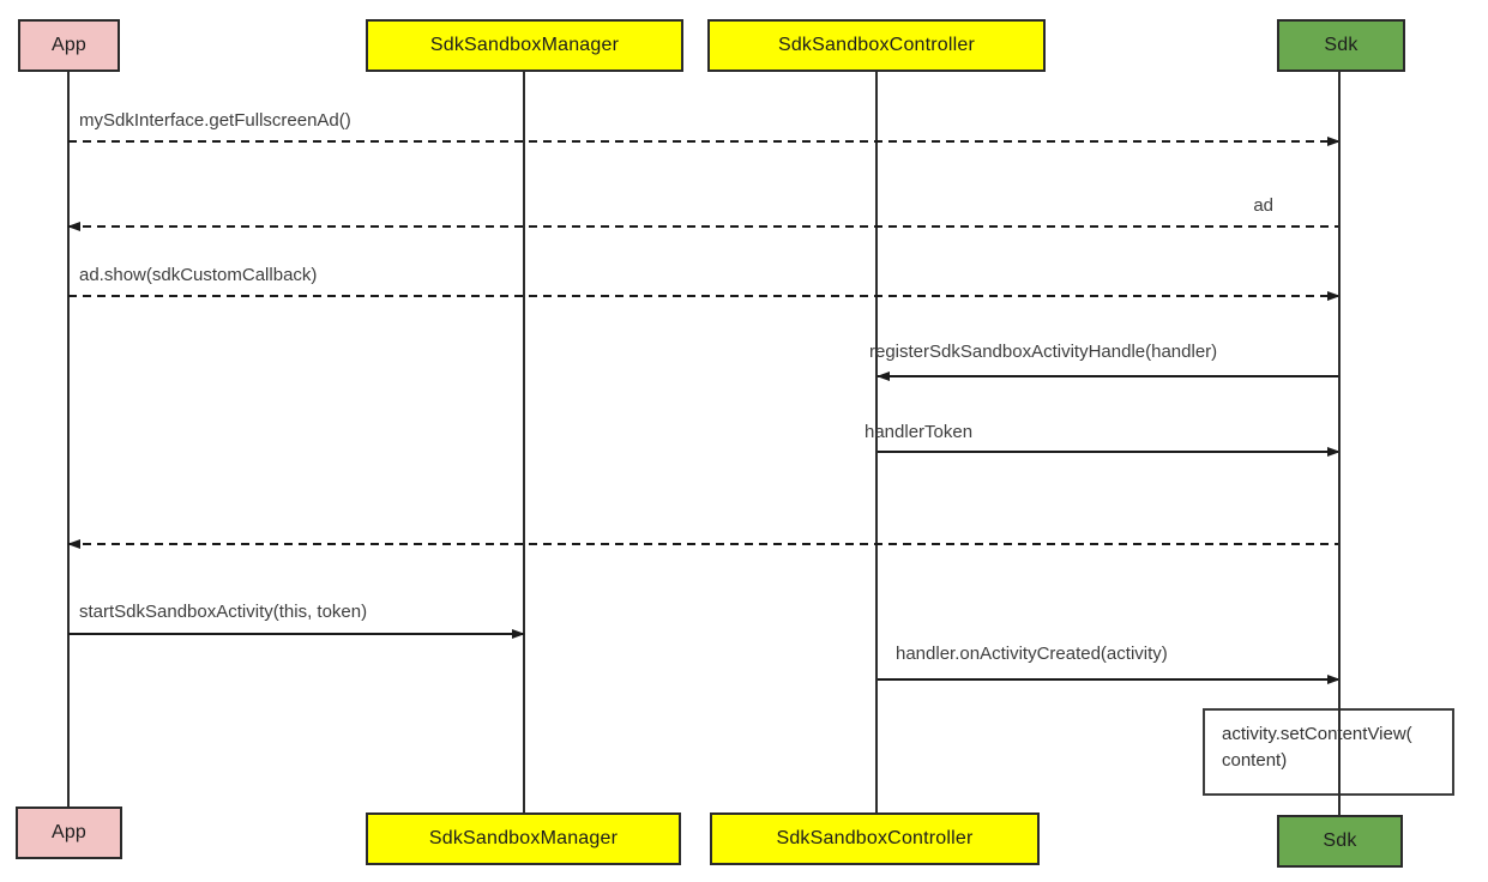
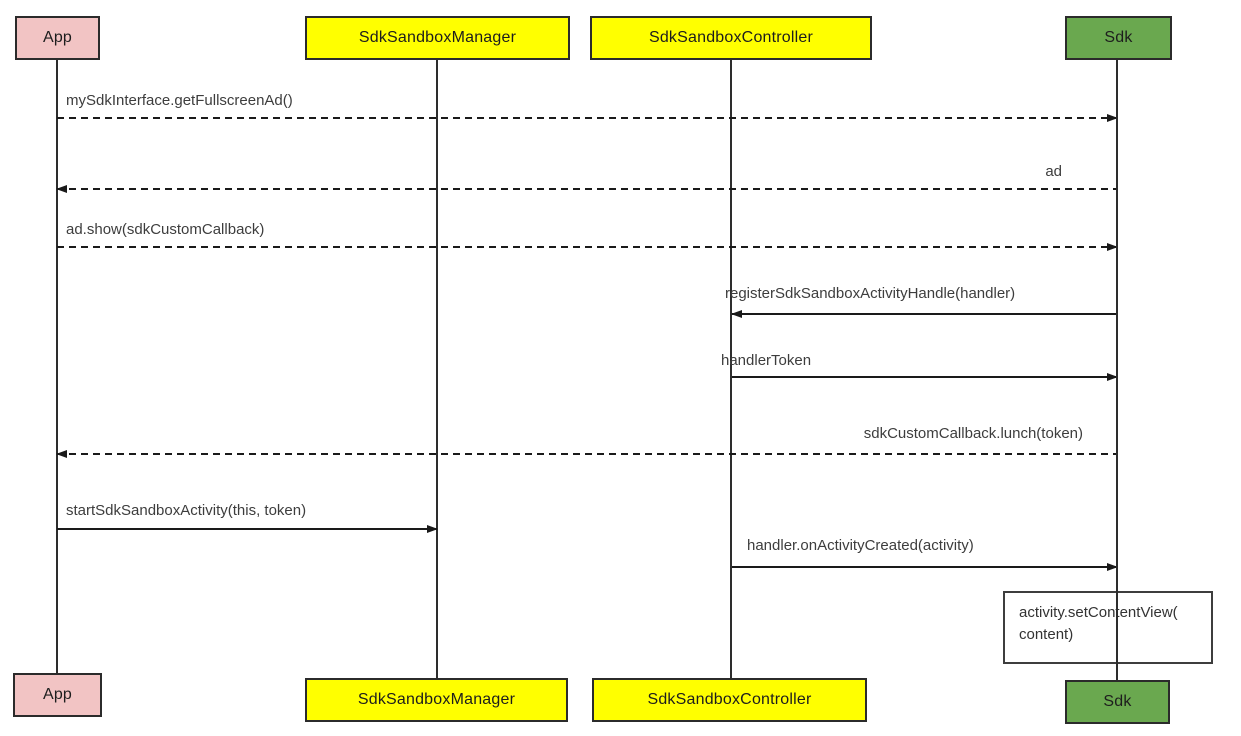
  App
  SdkSandboxManager
  SdkSandboxController
  Sdk
  mySdkInterface.getFullscreenAd()
  ad
  ad.show(sdkCustomCallback)
  registerSdkSandboxActivityHandle(handler)
  handlerToken
+ sdkCustomCallback.lunch(token)
  startSdkSandboxActivity(this, token)
  handler.onActivityCreated(activity)
  activity.setConentView(
  content)
  App
  SdkSandboxManager
  SdkSandboxController
  Sdk
